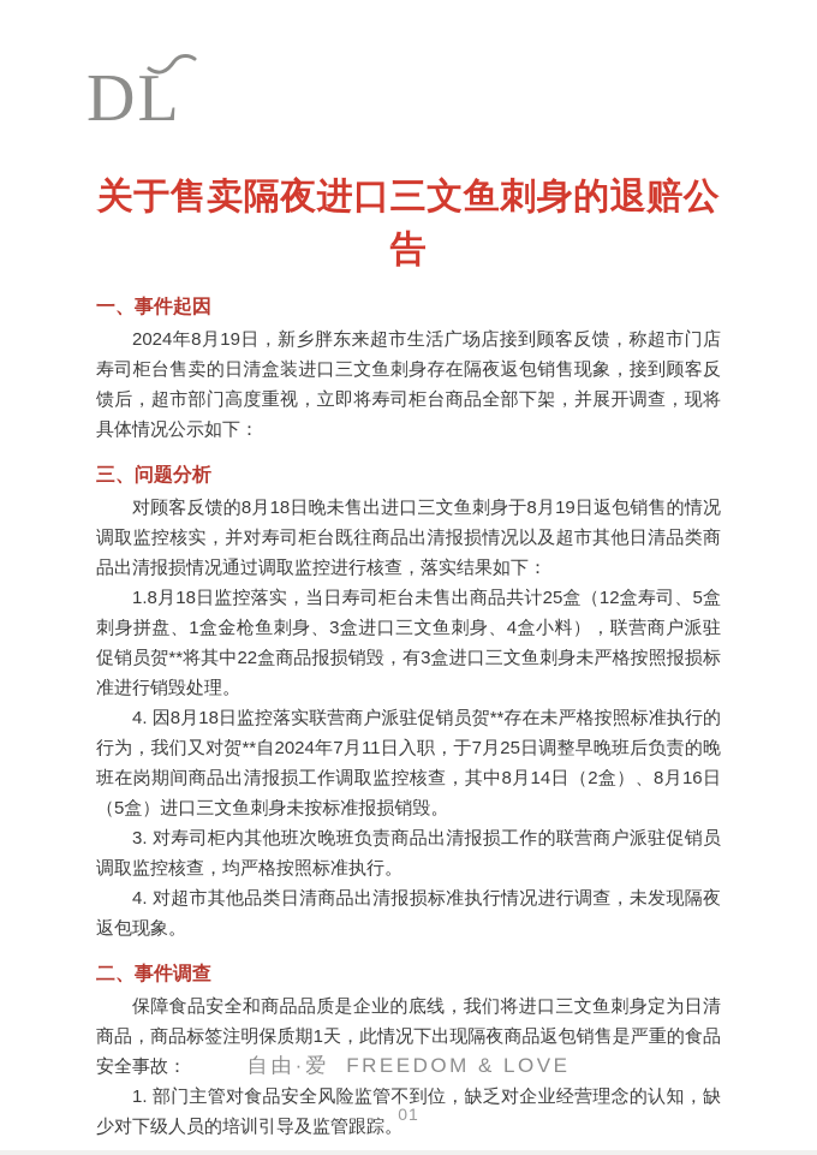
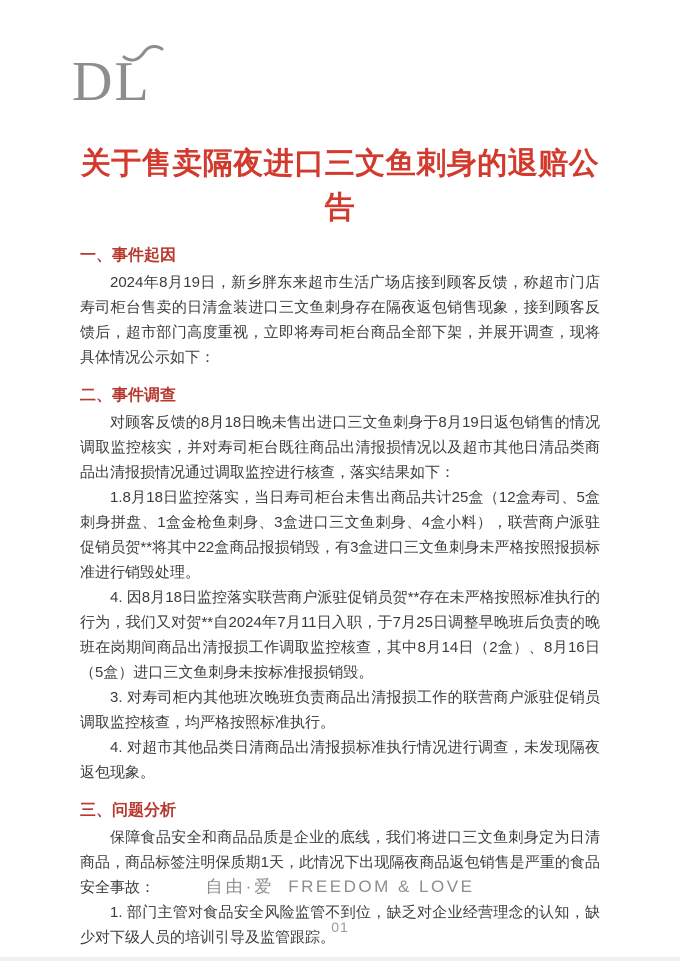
  DL
  关于售卖隔夜进口三文鱼刺身的退赔公告
  一、事件起因
  2024年8月19日，新乡胖东来超市生活广场店接到顾客反馈，称超市门店寿司柜台售卖的日清盒装进口三文鱼刺身存在隔夜返包销售现象，接到顾客反馈后，超市部门高度重视，立即将寿司柜台商品全部下架，并展开调查，现将具体情况公示如下：
- 三、问题分析
+ 二、事件调查
  对顾客反馈的8月18日晚未售出进口三文鱼刺身于8月19日返包销售的情况调取监控核实，并对寿司柜台既往商品出清报损情况以及超市其他日清品类商品出清报损情况通过调取监控进行核查，落实结果如下：
  1.8月18日监控落实，当日寿司柜台未售出商品共计25盒（12盒寿司、5盒刺身拼盘、1盒金枪鱼刺身、3盒进口三文鱼刺身、4盒小料），联营商户派驻促销员贺**将其中22盒商品报损销毁，有3盒进口三文鱼刺身未严格按照报损标准进行销毁处理。
  4. 因8月18日监控落实联营商户派驻促销员贺**存在未严格按照标准执行的行为，我们又对贺**自2024年7月11日入职，于7月25日调整早晚班后负责的晚班在岗期间商品出清报损工作调取监控核查，其中8月14日（2盒）、8月16日（5盒）进口三文鱼刺身未按标准报损销毁。
  3. 对寿司柜内其他班次晚班负责商品出清报损工作的联营商户派驻促销员调取监控核查，均严格按照标准执行。
  4. 对超市其他品类日清商品出清报损标准执行情况进行调查，未发现隔夜返包现象。
- 二、事件调查
+ 三、问题分析
  保障食品安全和商品品质是企业的底线，我们将进口三文鱼刺身定为日清商品，商品标签注明保质期1天，此情况下出现隔夜商品返包销售是严重的食品安全事故：
  1. 部门主管对食品安全风险监管不到位，缺乏对企业经营理念的认知，缺少对下级人员的培训引导及监管跟踪。
  自由·爱 FREEDOM & LOVE
  01
